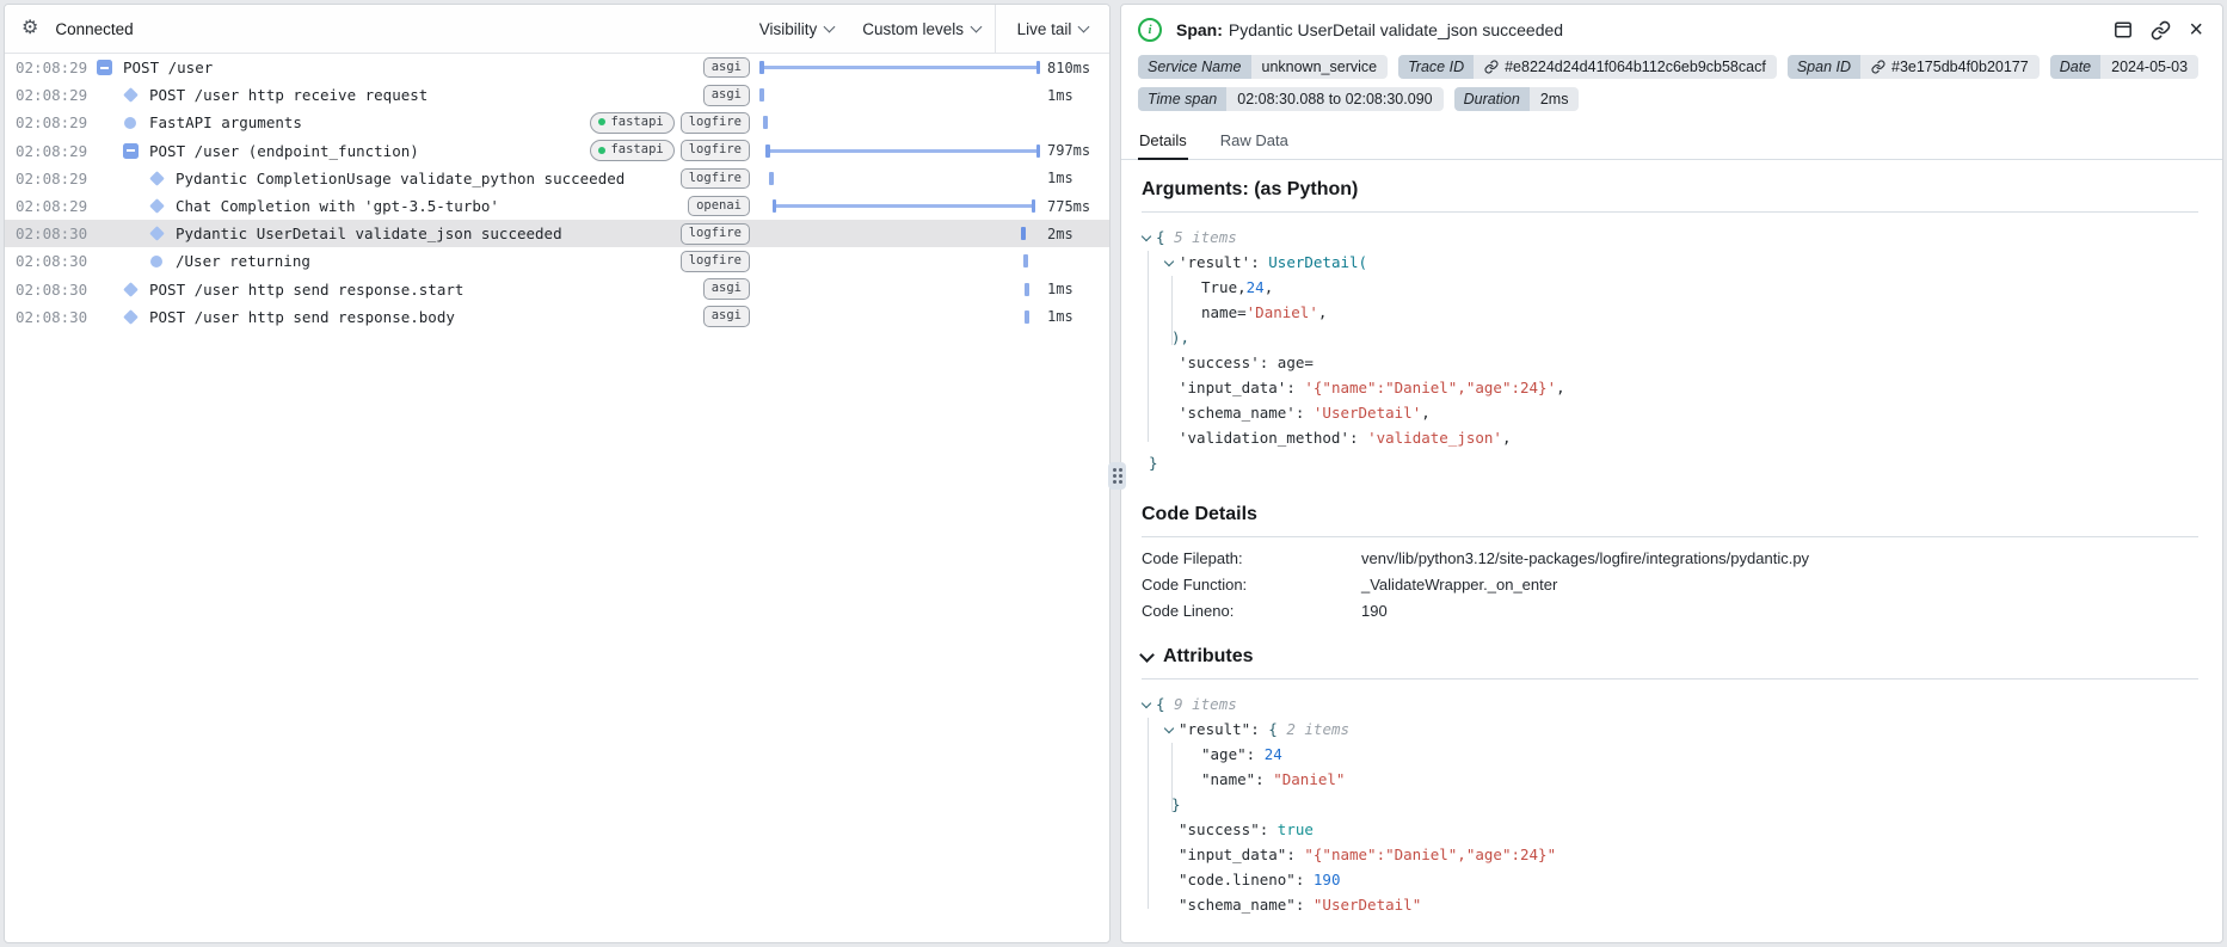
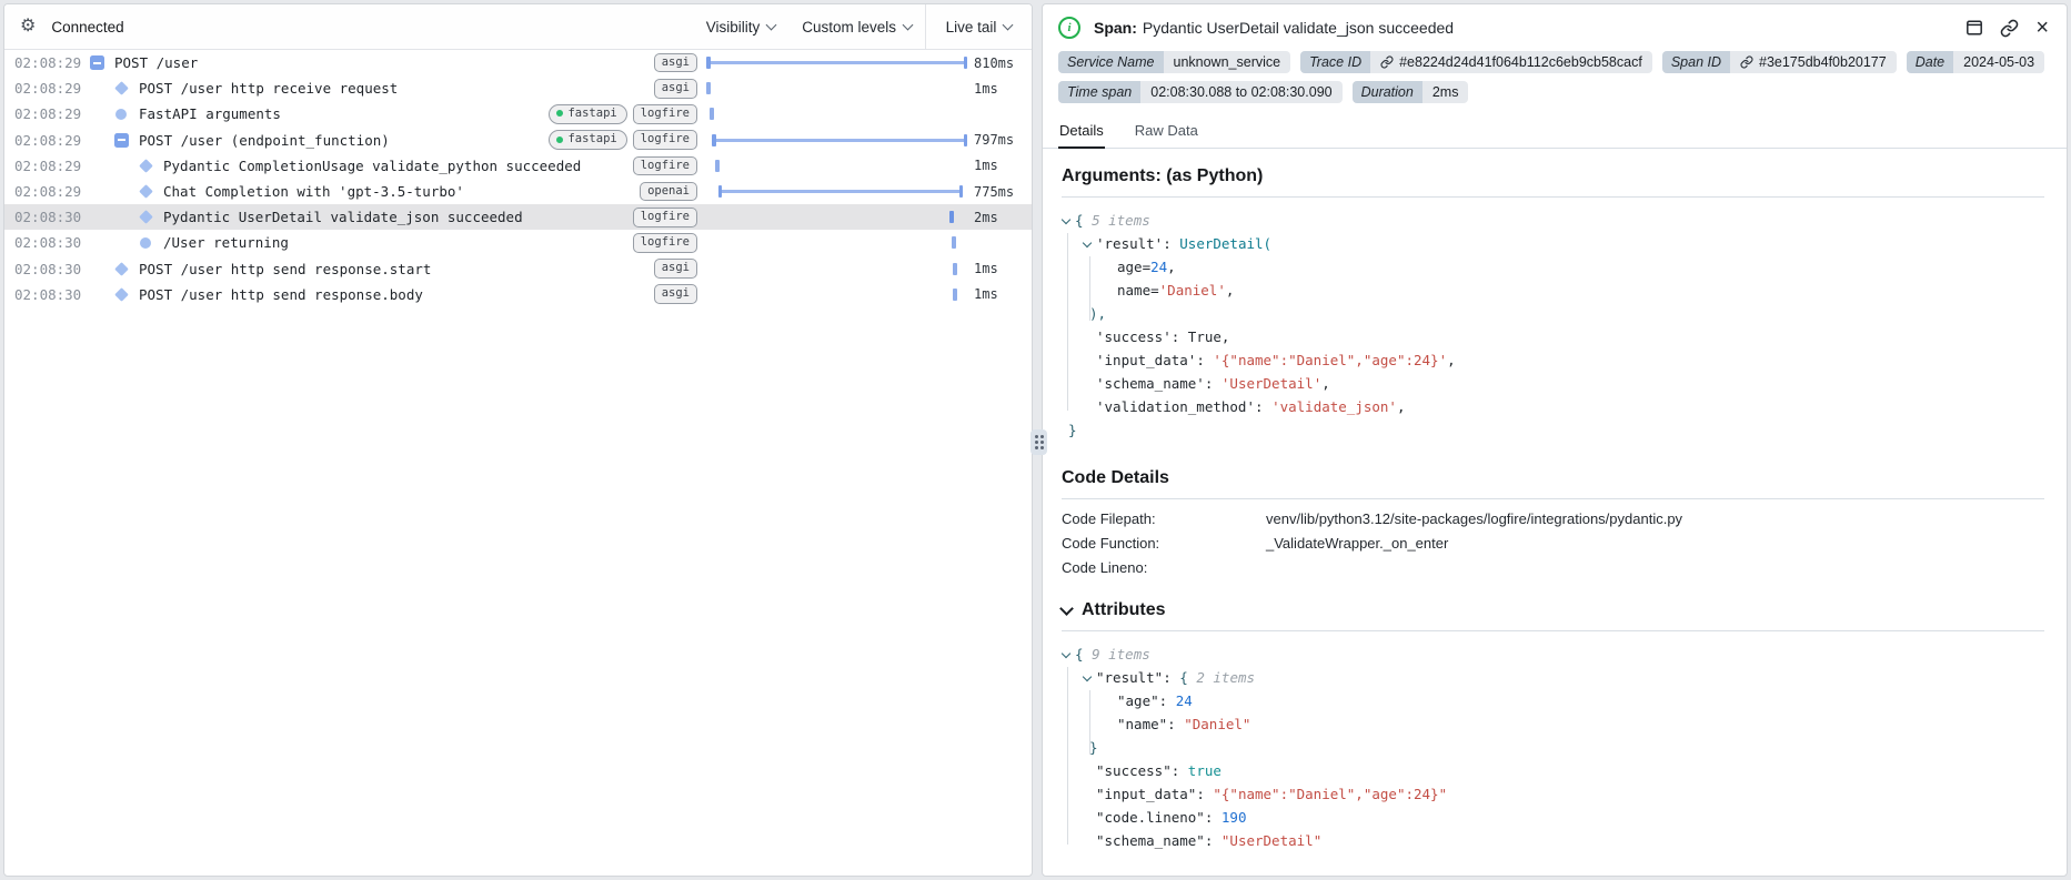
  ⚙
  Connected
  Visibility
  Custom levels
  Live tail
  02:08:29
  POST /user
  asgi
  810ms
  02:08:29
  POST /user http receive request
  asgi
  1ms
  02:08:29
  FastAPI arguments
  fastapi
  logfire
  02:08:29
  POST /user (endpoint_function)
  fastapi
  logfire
  797ms
  02:08:29
  Pydantic CompletionUsage validate_python succeeded
  logfire
  1ms
  02:08:29
  Chat Completion with 'gpt-3.5-turbo'
  openai
  775ms
  02:08:30
  Pydantic UserDetail validate_json succeeded
  logfire
  2ms
  02:08:30
  /User returning
  logfire
  02:08:30
  POST /user http send response.start
  asgi
  1ms
  02:08:30
  POST /user http send response.body
  asgi
  1ms
  i
  Span:
  Pydantic UserDetail validate_json succeeded
  ×
  Service Name
  unknown_service
  Trace ID
  #e8224d24d41f064b112c6eb9cb58cacf
  Span ID
  #3e175db4f0b20177
  Date
  2024-05-03
  Time span
  02:08:30.088 to 02:08:30.090
  Duration
  2ms
  Details
  Raw Data
  Arguments: (as Python)
  { 5 items
  'result': UserDetail(
- True,24,
+ age=24,
  name='Daniel',
  ),
- 'success': age=
+ 'success': True,
  'input_data': '{"name":"Daniel","age":24}',
  'schema_name': 'UserDetail',
  'validation_method': 'validate_json',
  }
  Code Details
  Code Filepath:
  venv/lib/python3.12/site-packages/logfire/integrations/pydantic.py
  Code Function:
  _ValidateWrapper._on_enter
  Code Lineno:
- 190
  Attributes
  { 9 items
  "result": { 2 items
  "age": 24
  "name": "Daniel"
  }
  "success": true
  "input_data": "{"name":"Daniel","age":24}"
  "code.lineno": 190
  "schema_name": "UserDetail"
